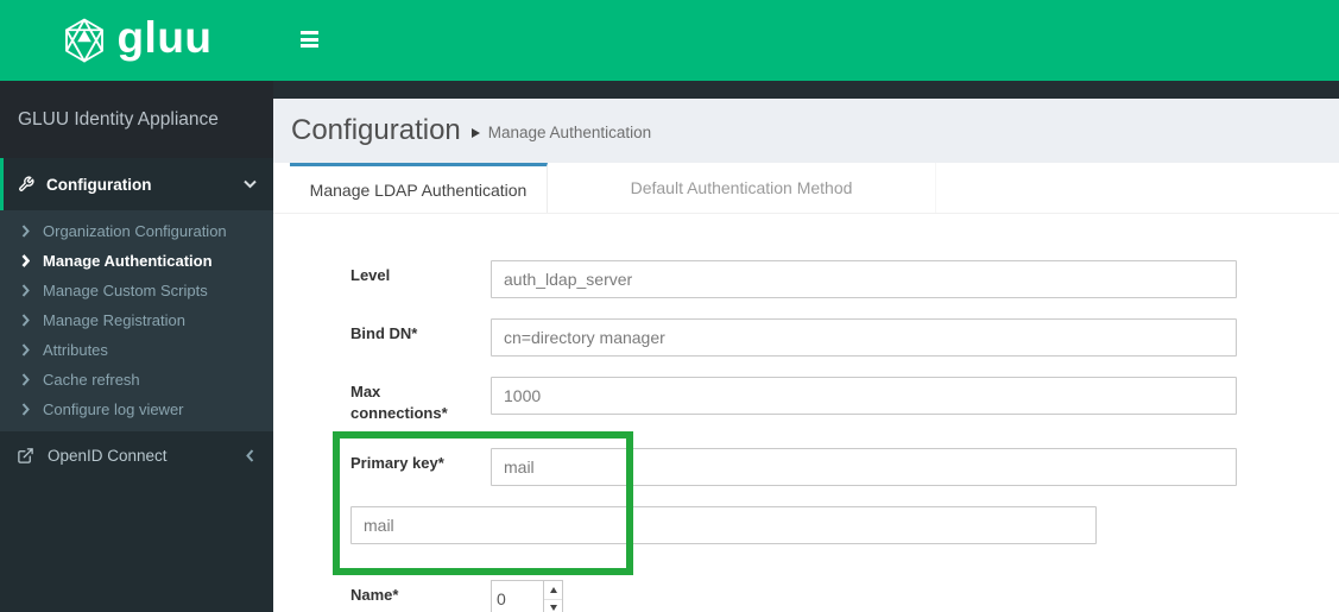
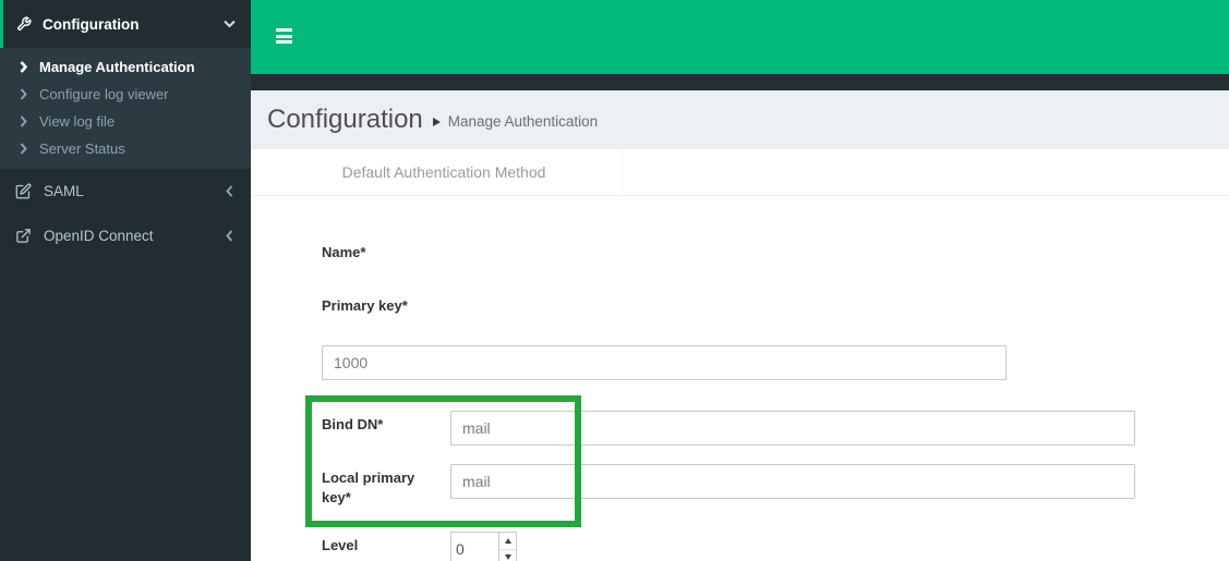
- gluu
- GLUU Identity Appliance
  Configuration
- Organization Configuration
  Manage Authentication
- Manage Custom Scripts
- Manage Registration
- Attributes
- Cache refresh
  Configure log viewer
+ View log file
+ Server Status
+ SAML
  OpenID Connect
  Configuration
  Manage Authentication
- Manage LDAP Authentication
  Default Authentication Method
- Level
+ Name*
- auth_ldap_server
- Bind DN*
+ Primary key*
- cn=directory manager
- Max connections*
  1000
- Primary key*
+ Bind DN*
  mail
+ Local primary key*
  mail
- Name*
+ Level
  0
